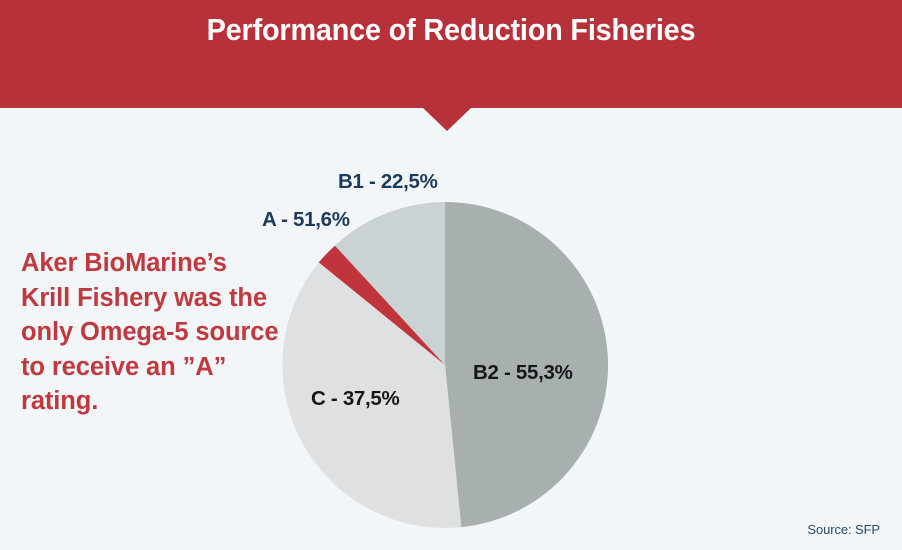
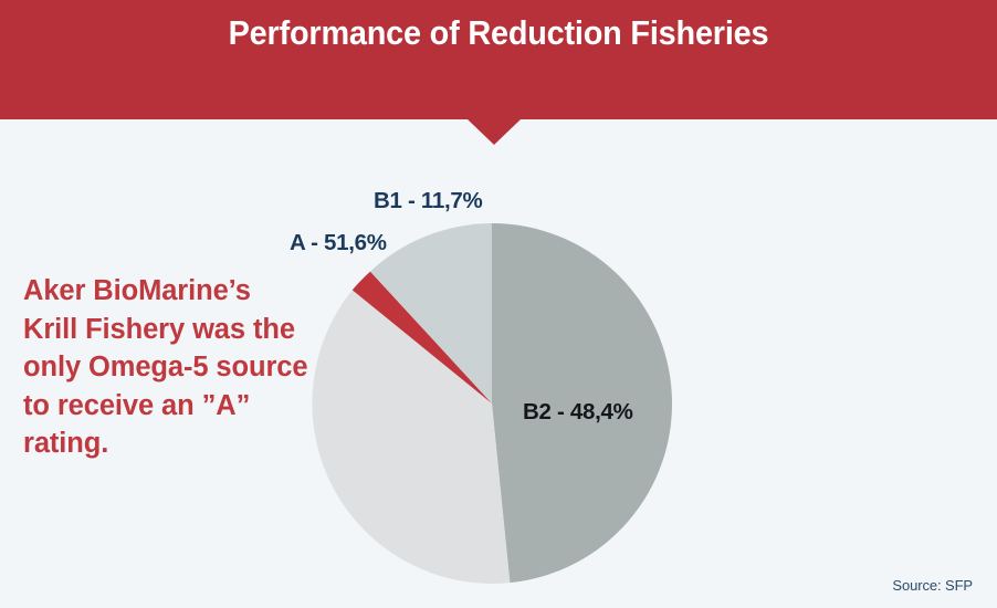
  Performance of Reduction Fisheries
  Aker BioMarine’s Krill Fishery was the only Omega-5 source to receive an ”A” rating.
- B1 - 22,5%
+ B1 - 11,7%
  A - 51,6%
- C - 37,5%
- B2 - 55,3%
+ B2 - 48,4%
  Source: SFP
